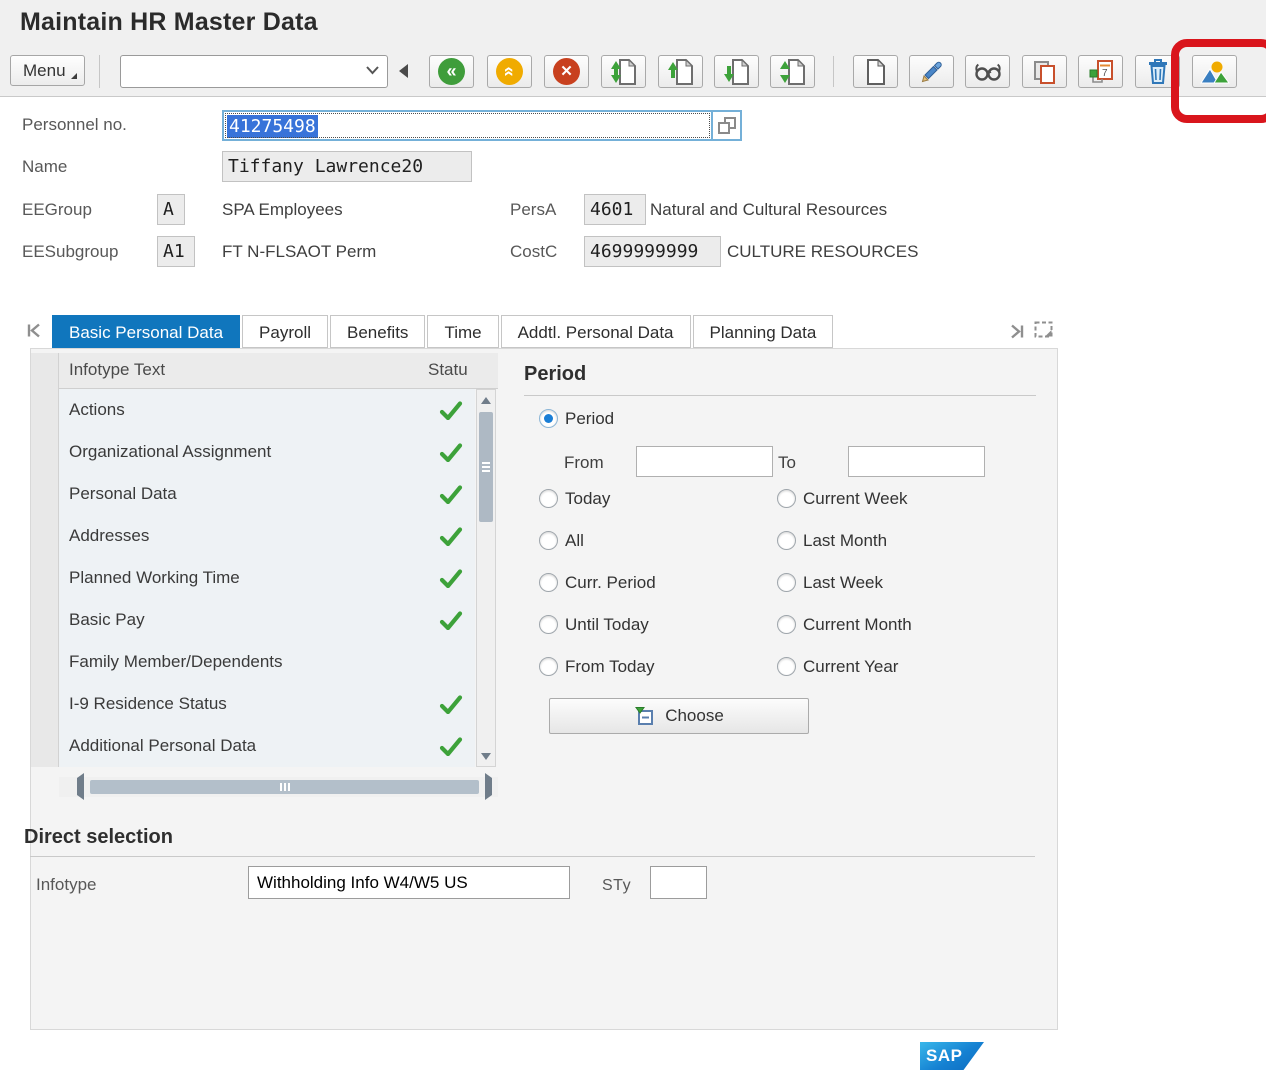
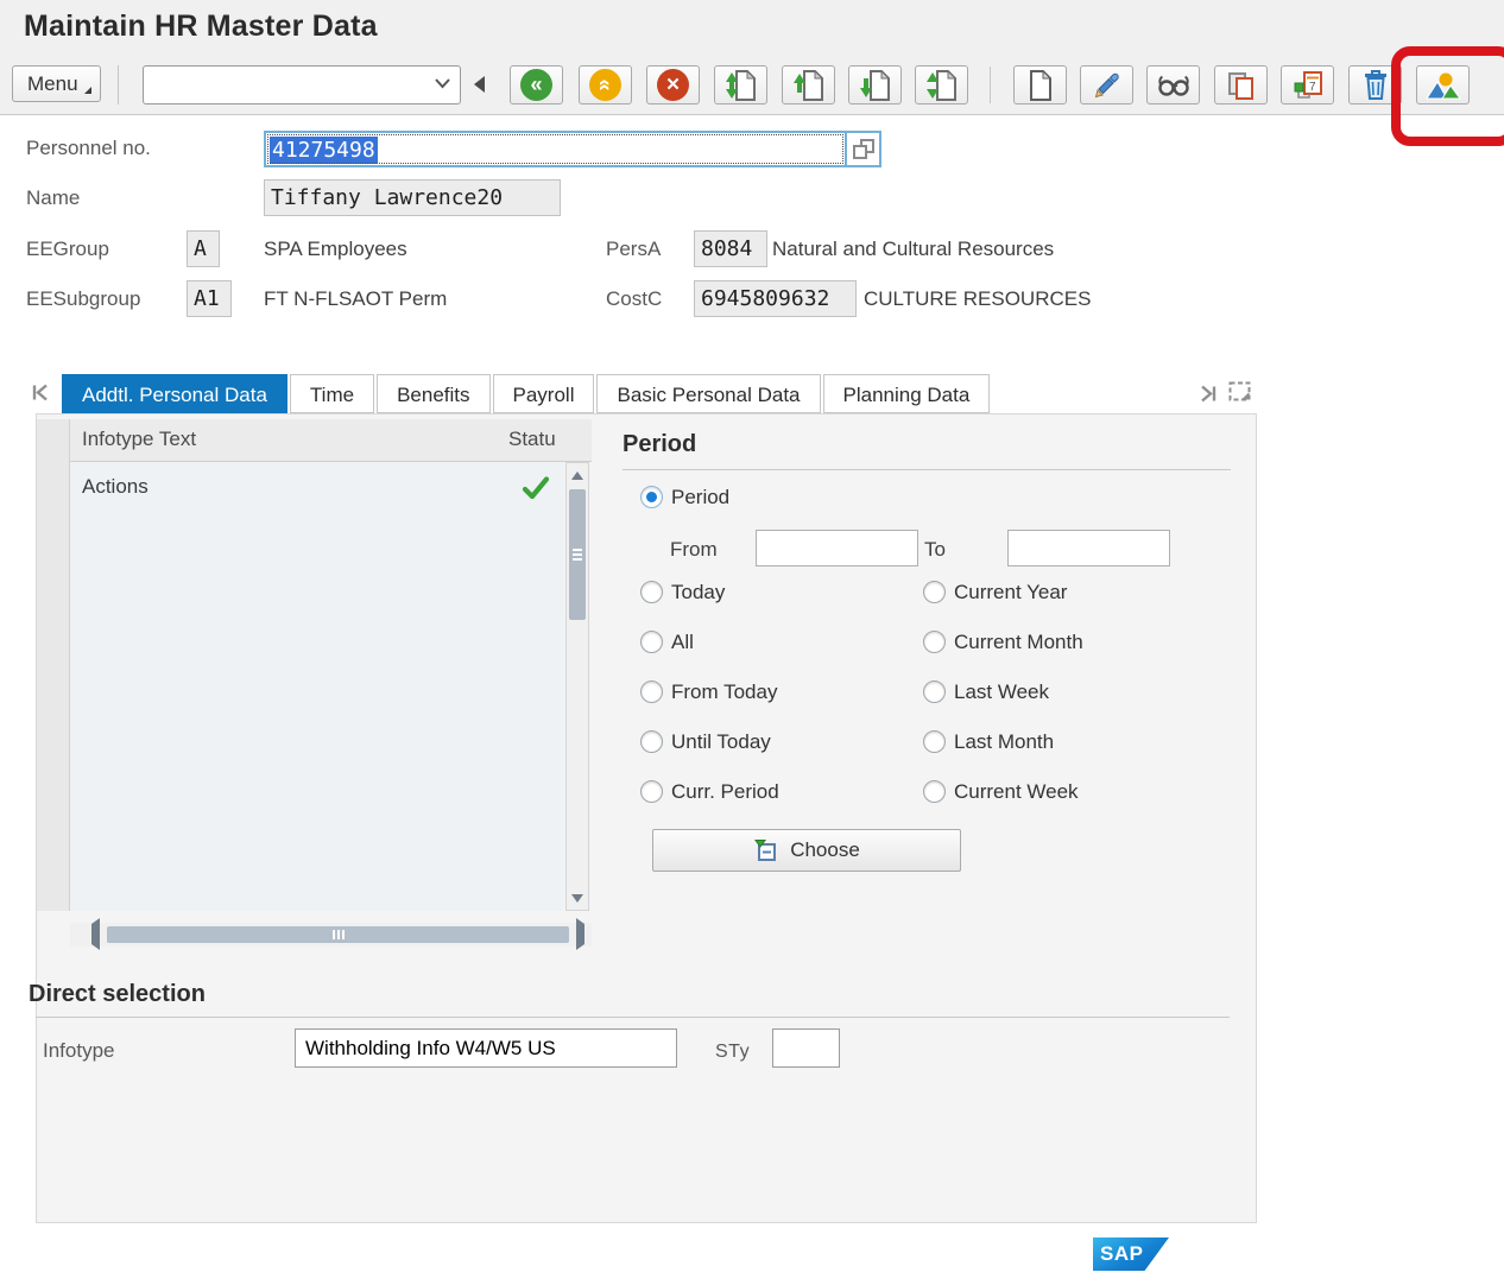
  Maintain HR Master Data
  Menu
  «
  ✕
  7
  Personnel no.
  41275498
  Name
  Tiffany Lawrence20
  EEGroup
  A
  SPA Employees
  PersA
- 4601
+ 8084
  Natural and Cultural Resources
  EESubgroup
  A1
  FT N-FLSAOT Perm
  CostC
- 4699999999
+ 6945809632
  CULTURE RESOURCES
- Basic Personal Data
+ Addtl. Personal Data
- Payroll
+ Time
  Benefits
- Time
+ Payroll
- Addtl. Personal Data
+ Basic Personal Data
  Planning Data
  Infotype Text
  Statu
  Actions
- Organizational Assignment
- Personal Data
- Addresses
- Planned Working Time
- Basic Pay
- Family Member/Dependents
- I-9 Residence Status
- Additional Personal Data
  Period
  Period
  From
  To
  Today
  All
- Curr. Period
+ From Today
  Until Today
- From Today
+ Curr. Period
- Current Week
+ Current Year
- Last Month
+ Current Month
  Last Week
- Current Month
+ Last Month
- Current Year
+ Current Week
  Choose
  Direct selection
  Infotype
  Withholding Info W4/W5 US
  STy
  SAP
